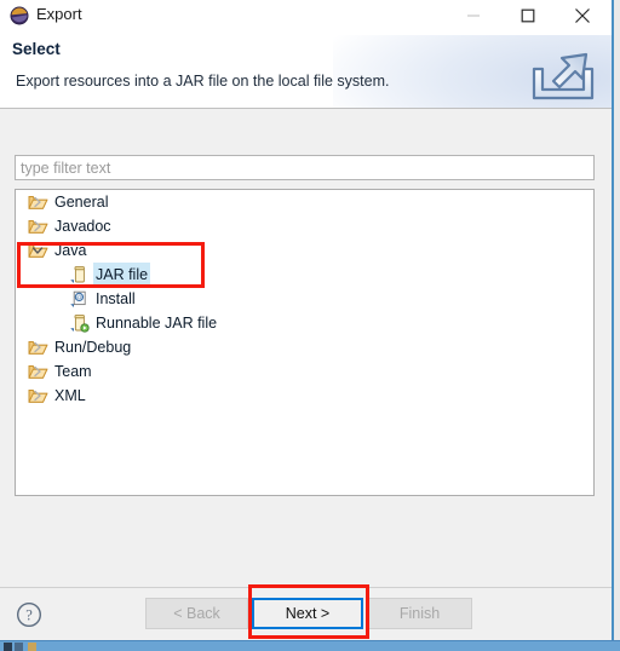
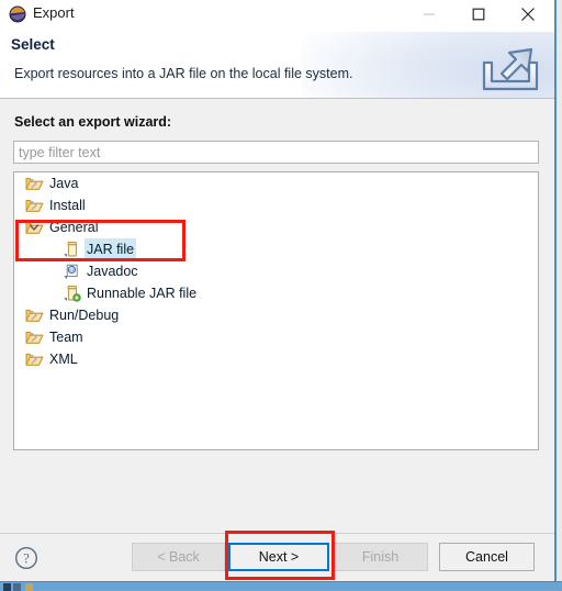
  Export
  Select
  Export resources into a JAR file on the local file system.
+ Select an export wizard:
  type filter text
- General
+ Java
- Javadoc
+ Install
- Java
+ General
  JAR file
- Install
+ Javadoc
  Runnable JAR file
  Run/Debug
  Team
  XML
  ?
  < Back
  Next >
  Finish
+ Cancel
